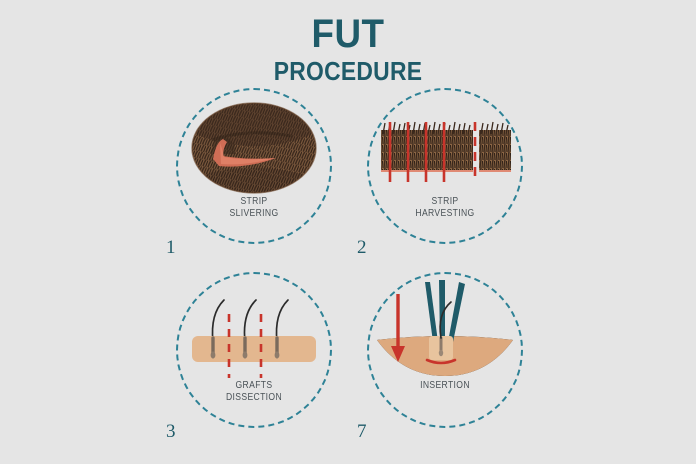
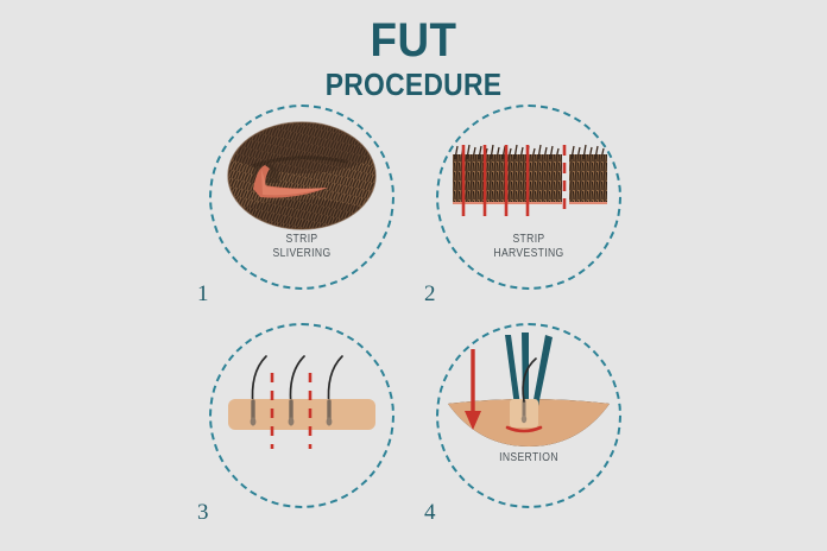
  FUT
  PROCEDURE
  STRIP
  SLIVERING
  1
  STRIP
  HARVESTING
  2
- GRAFTS
- DISSECTION
  3
  INSERTION
- 7
+ 4
